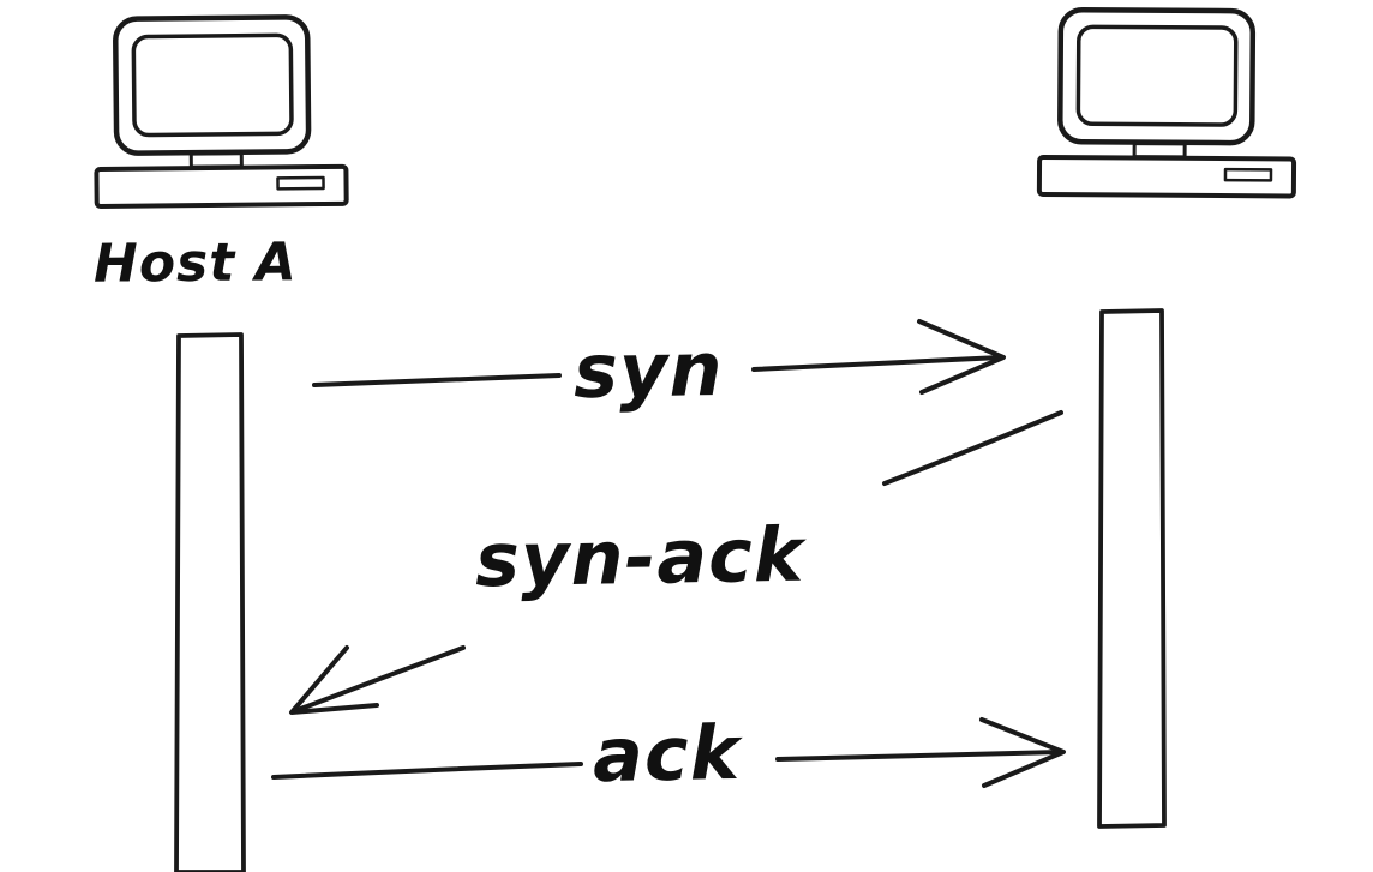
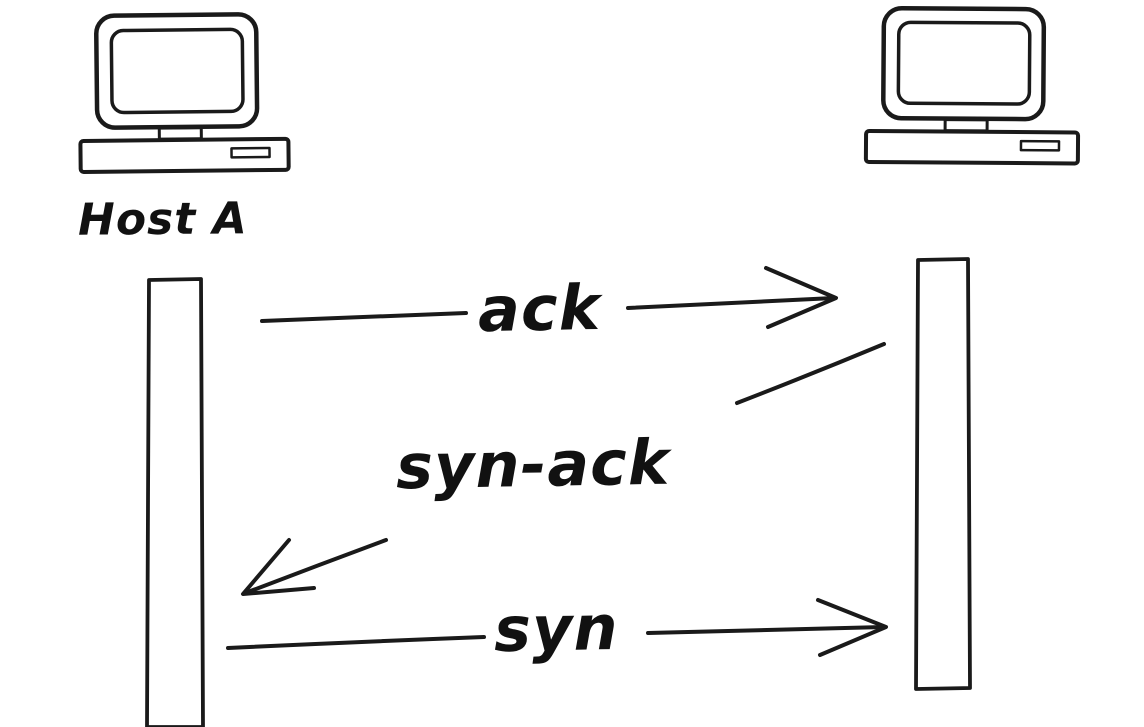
  Host A
- syn
+ ack
  syn-ack
- ack
+ syn
